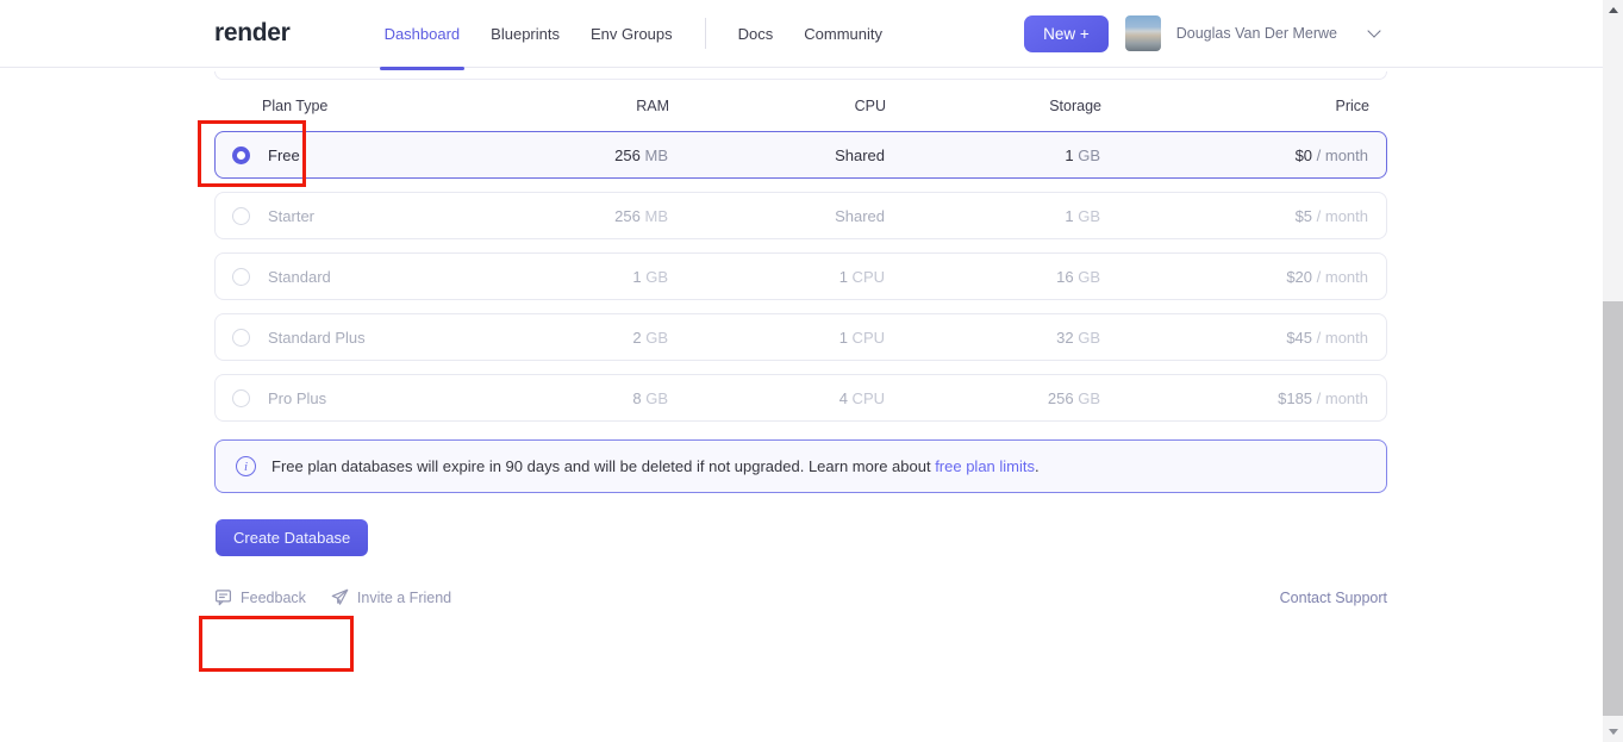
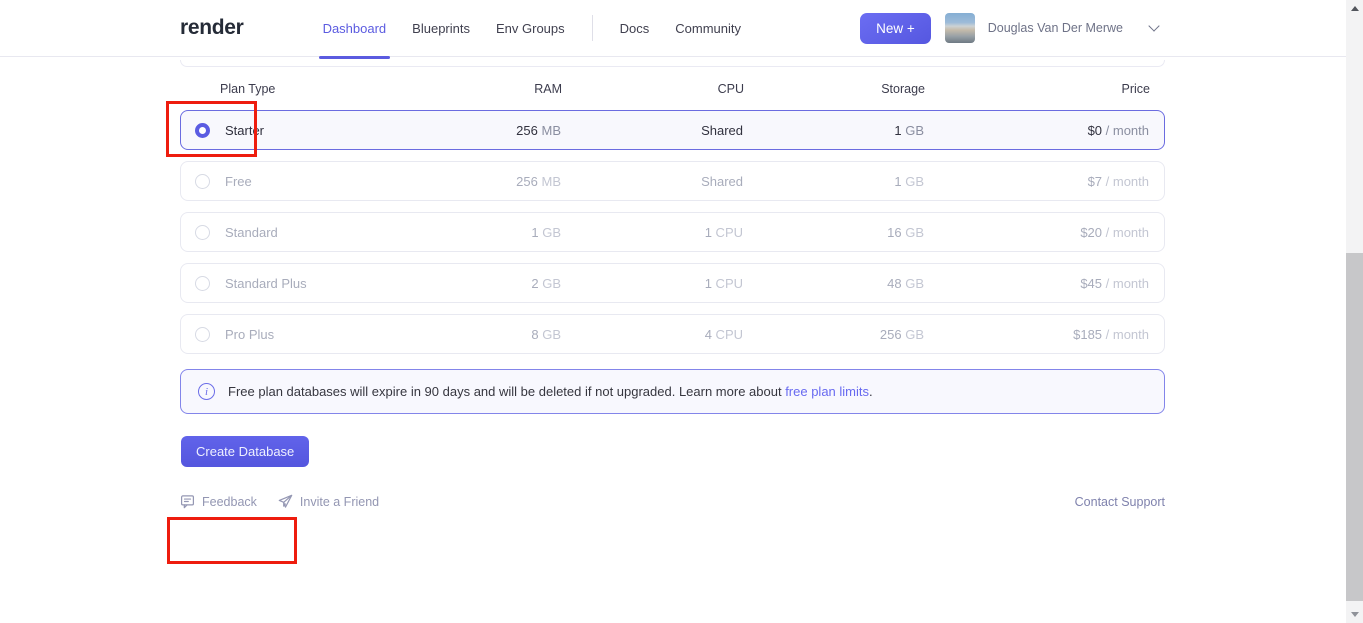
  render
  Dashboard
  Blueprints
  Env Groups
  Docs
  Community
  New +
  Douglas Van Der Merwe
  Plan Type
  RAM
  CPU
  Storage
  Price
- Free
+ Starter
  256 MB
  Shared
  1 GB
  $0 / month
- Starter
+ Free
  256 MB
  Shared
  1 GB
- $5 / month
+ $7 / month
  Standard
  1 GB
  1 CPU
  16 GB
  $20 / month
  Standard Plus
  2 GB
  1 CPU
- 32 GB
+ 48 GB
  $45 / month
  Pro Plus
  8 GB
  4 CPU
  256 GB
  $185 / month
  i
  Free plan databases will expire in 90 days and will be deleted if not upgraded. Learn more about free plan limits.
  Create Database
  Feedback
  Invite a Friend
  Contact Support
